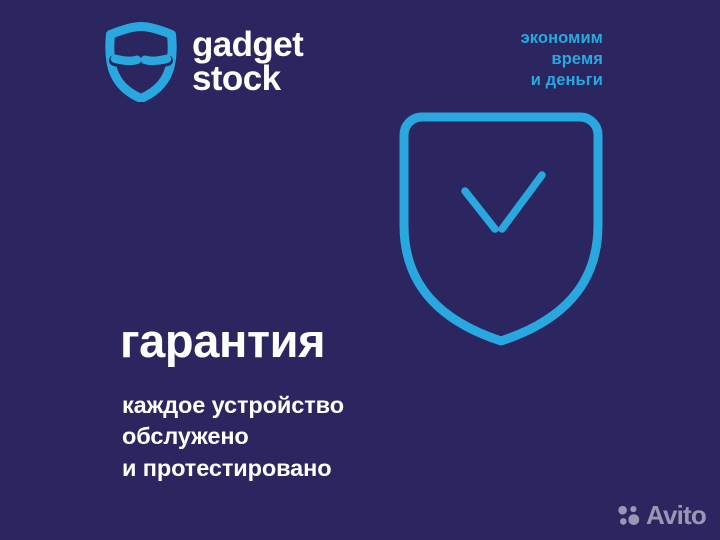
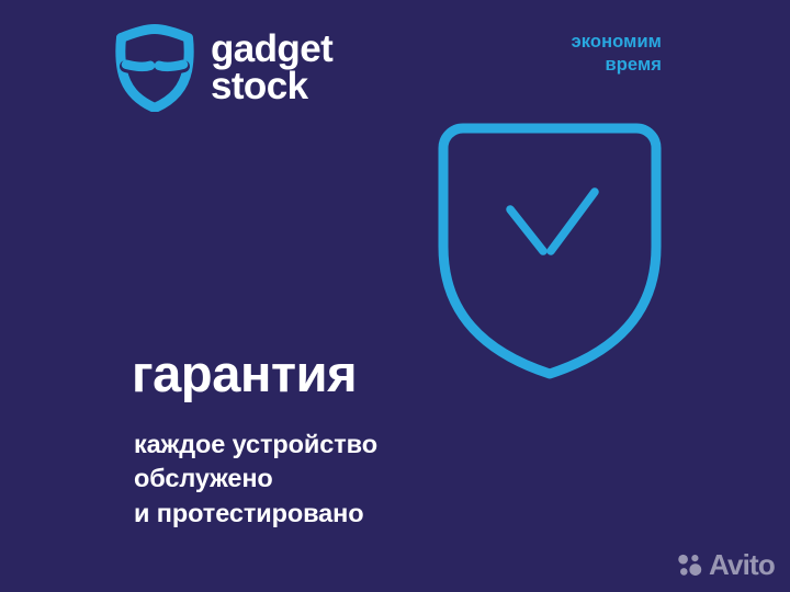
  gadget
  stock
  экономим
  время
- и деньги
  гарантия
  каждое устройство
  обслужено
  и протестировано
  Avito
